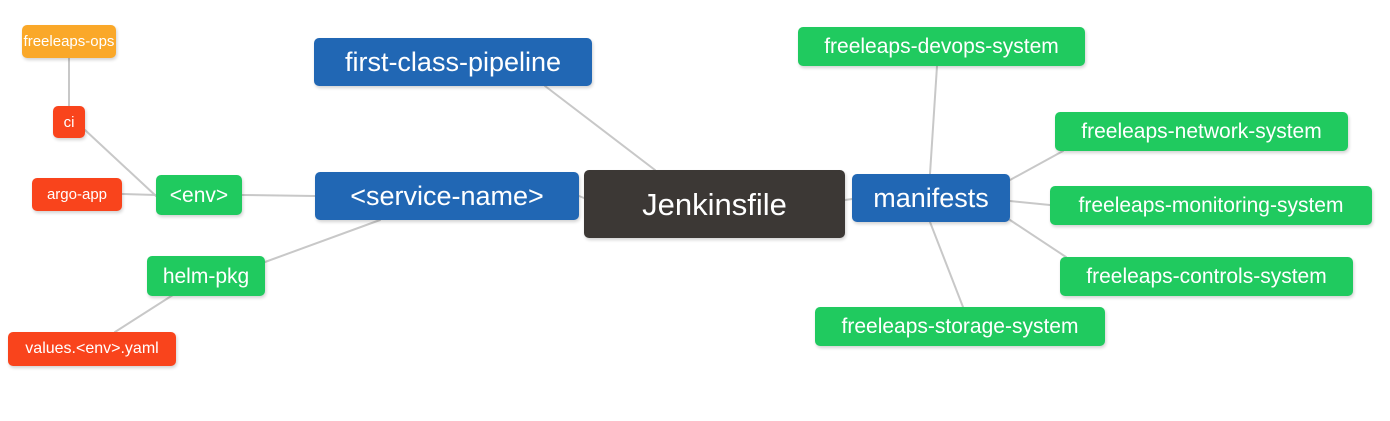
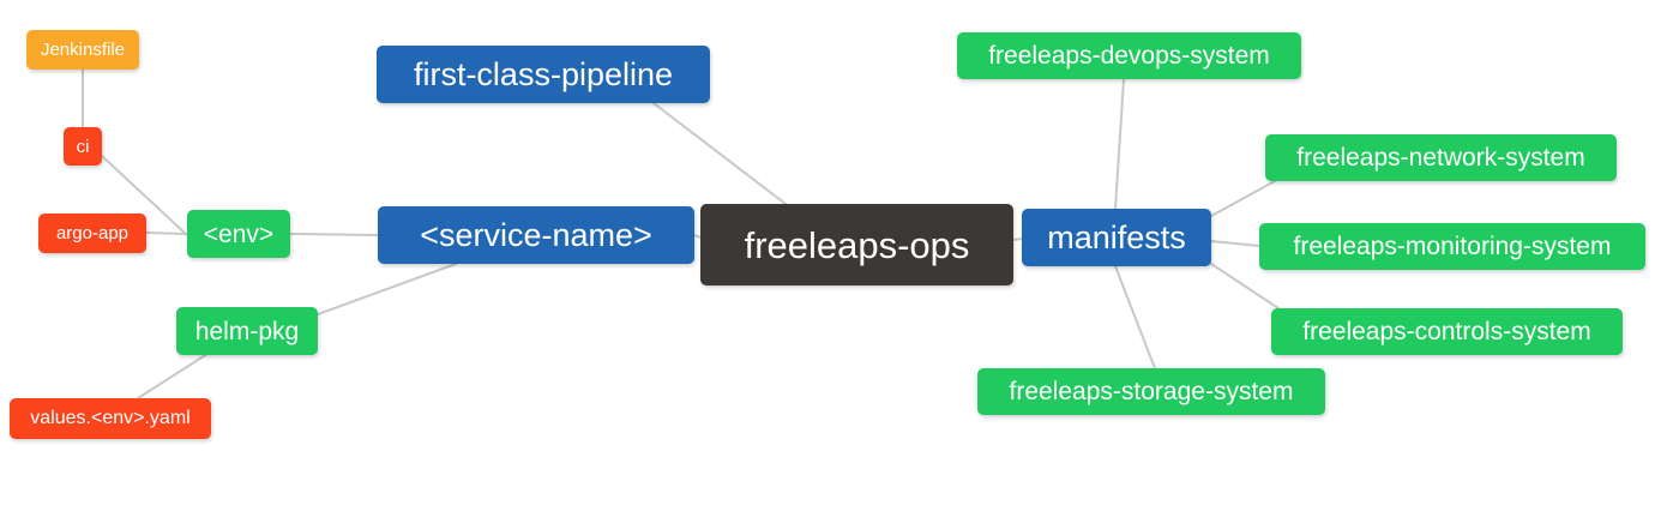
- freeleaps-ops
+ Jenkinsfile
  ci
  argo-app
  <env>
  helm-pkg
  values.<env>.yaml
  first-class-pipeline
  <service-name>
- Jenkinsfile
+ freeleaps-ops
  manifests
  freeleaps-devops-system
  freeleaps-network-system
  freeleaps-monitoring-system
  freeleaps-controls-system
  freeleaps-storage-system
